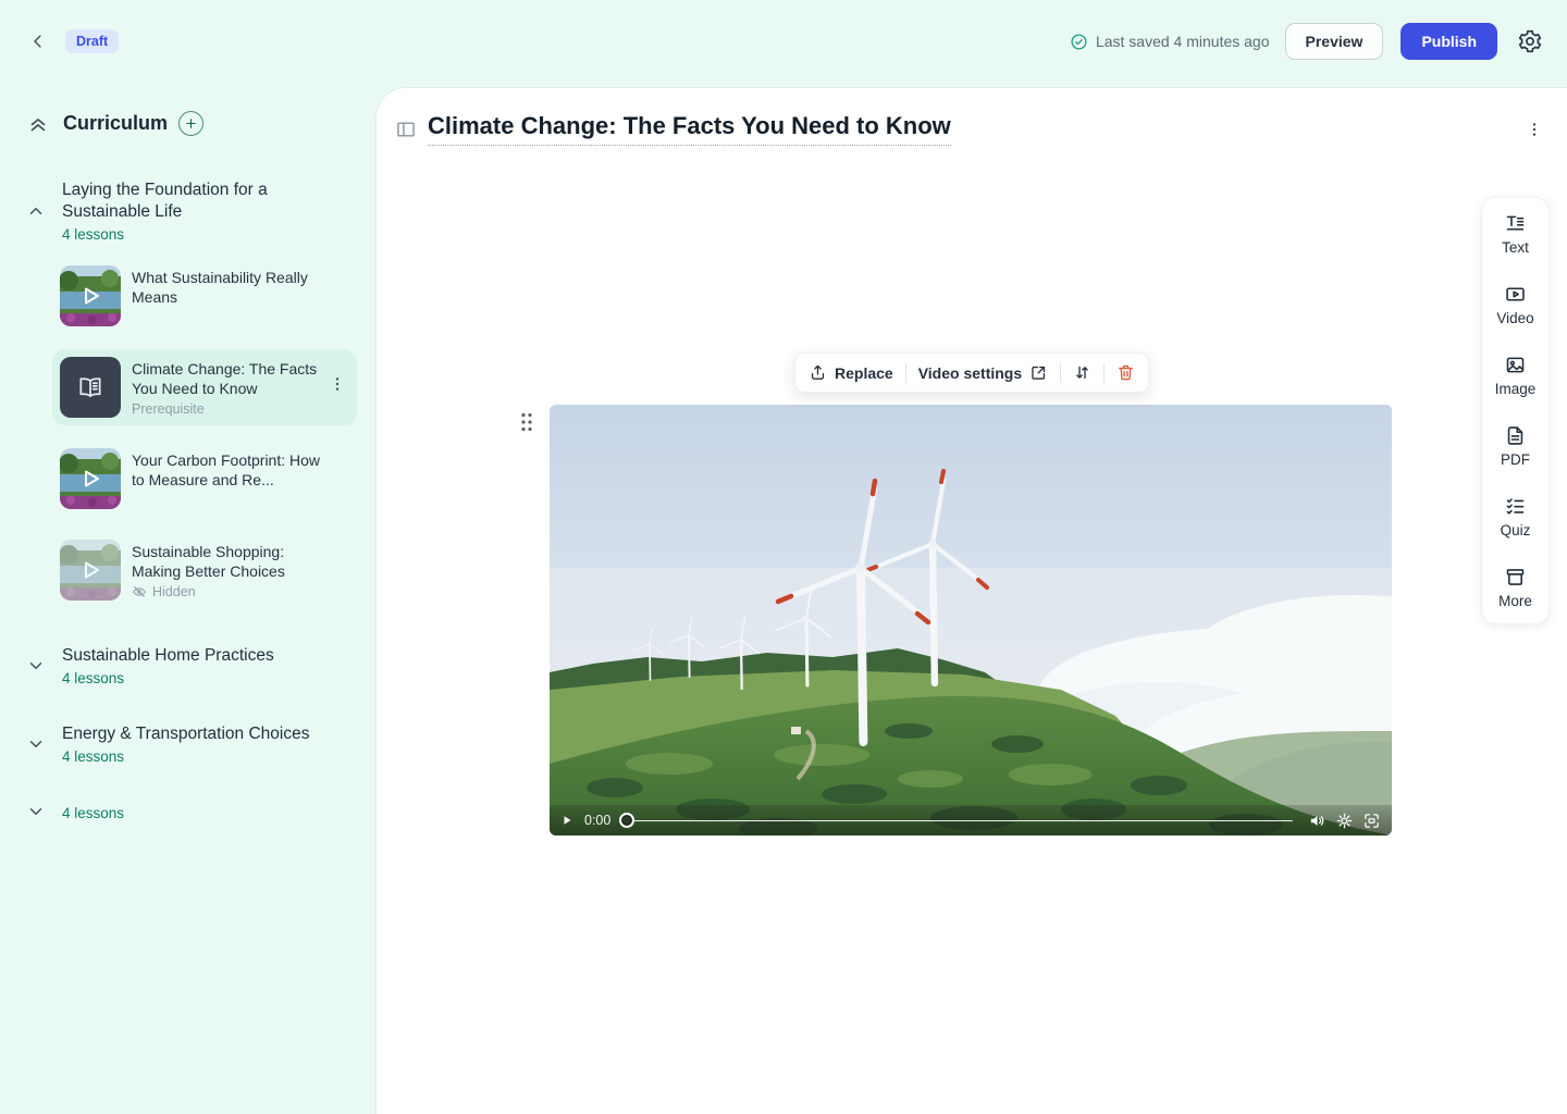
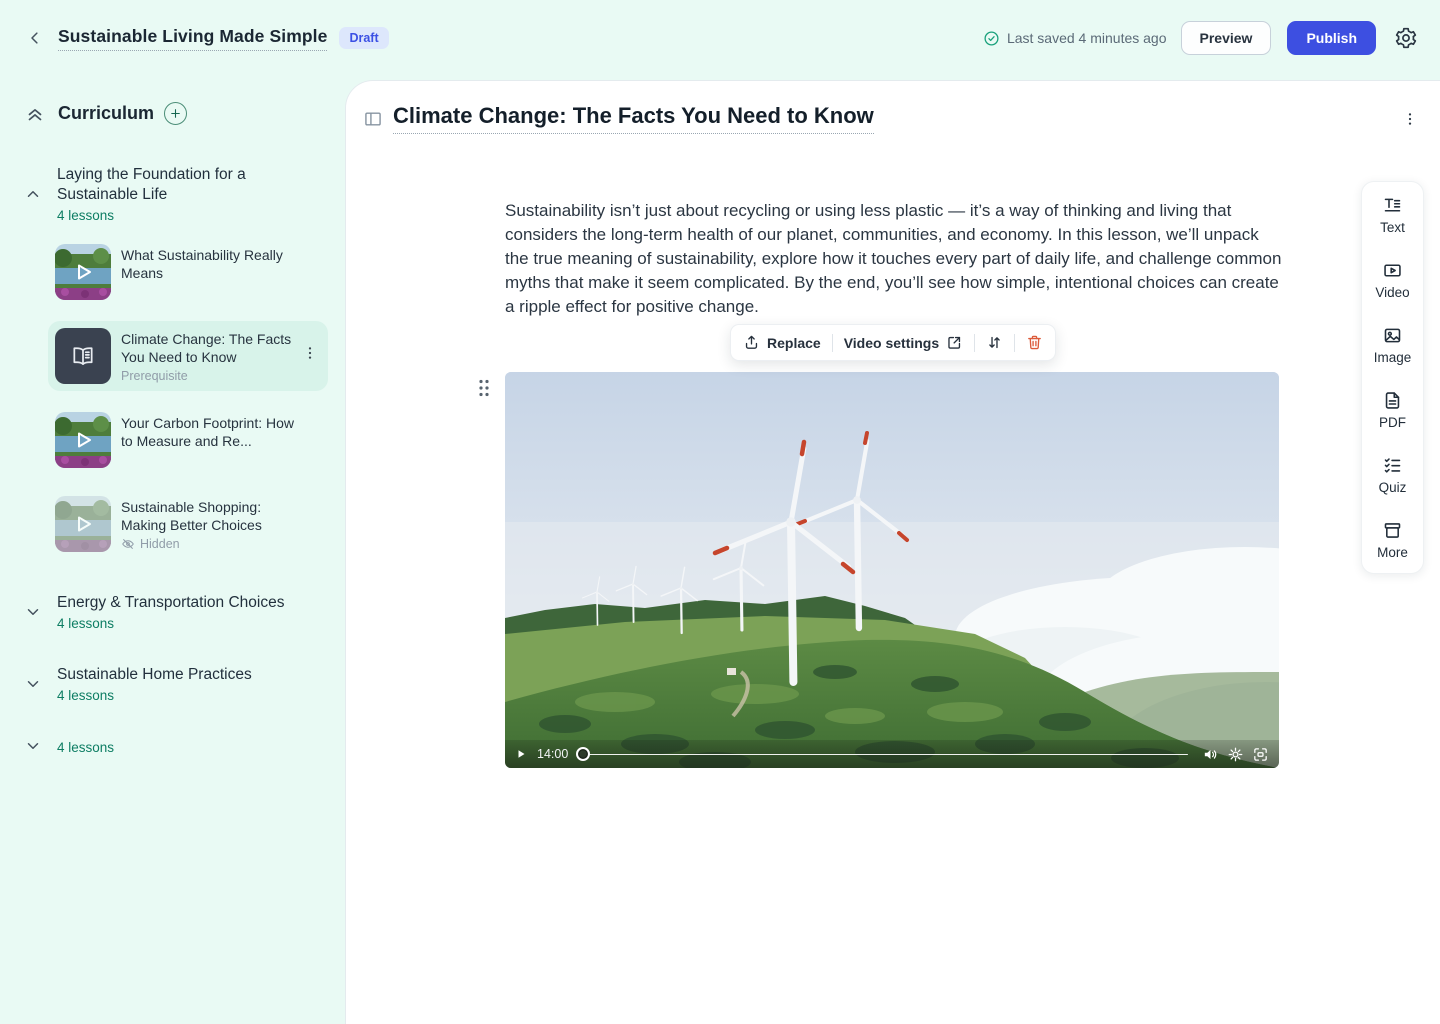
+ Sustainable Living Made Simple
  Draft
  Last saved 4 minutes ago
  Preview
  Publish
  Curriculum
  Laying the Foundation for a Sustainable Life
  4 lessons
  What Sustainability Really Means
  Climate Change: The Facts You Need to Know
  Prerequisite
  Your Carbon Footprint: How to Measure and Re...
  Sustainable Shopping: Making Better Choices
  Hidden
- Sustainable Home Practices
+ Energy & Transportation Choices
  4 lessons
- Energy & Transportation Choices
+ Sustainable Home Practices
  4 lessons
  4 lessons
  Climate Change: The Facts You Need to Know
+ Sustainability isn’t just about recycling or using less plastic — it’s a way of thinking and living that considers the long-term health of our planet, communities, and economy. In this lesson, we’ll unpack the true meaning of sustainability, explore how it touches every part of daily life, and challenge common myths that make it seem complicated. By the end, you’ll see how simple, intentional choices can create a ripple effect for positive change.
  Replace
  Video settings
- 0:00
+ 14:00
  Text
  Video
  Image
  PDF
  Quiz
  More
